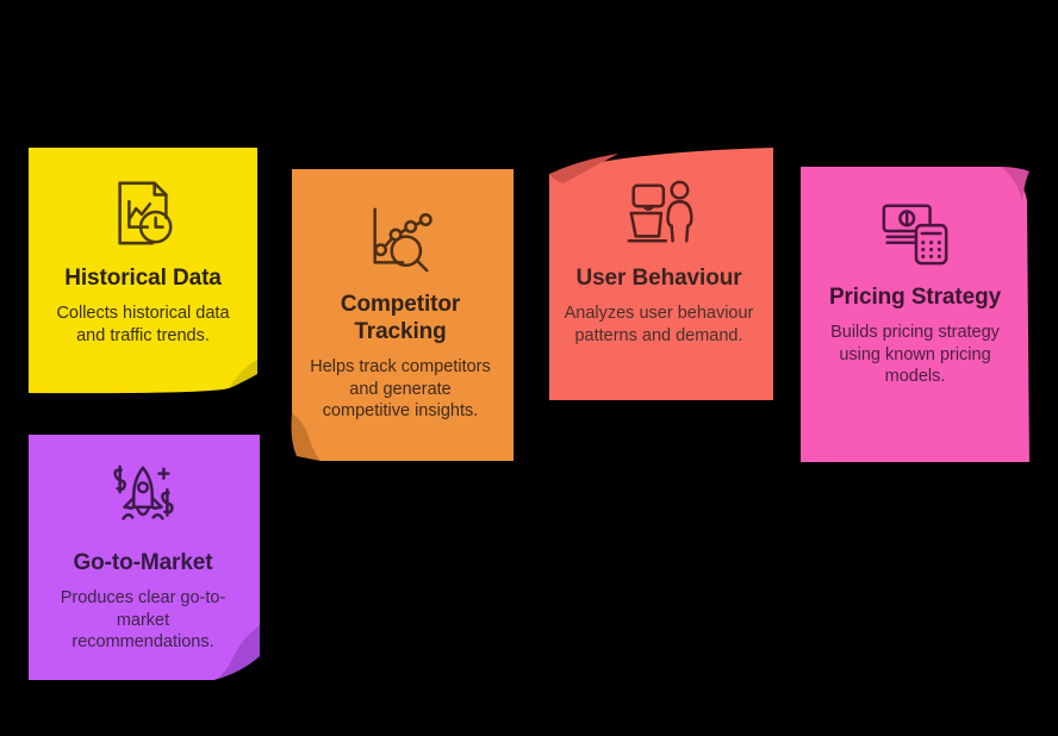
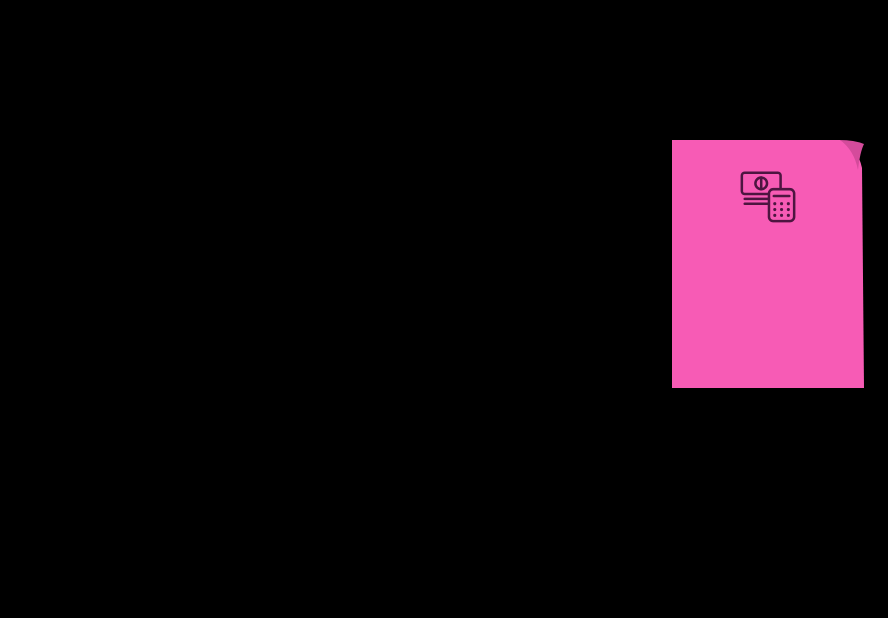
- Historical Data
- Collects historical data and traffic trends.
- Competitor Tracking
- Helps track competitors and generate competitive insights.
- User Behaviour
- Analyzes user behaviour patterns and demand.
- Pricing Strategy
- Builds pricing strategy using known pricing models.
- Go-to-Market
- Produces clear go-to-market recommendations.
